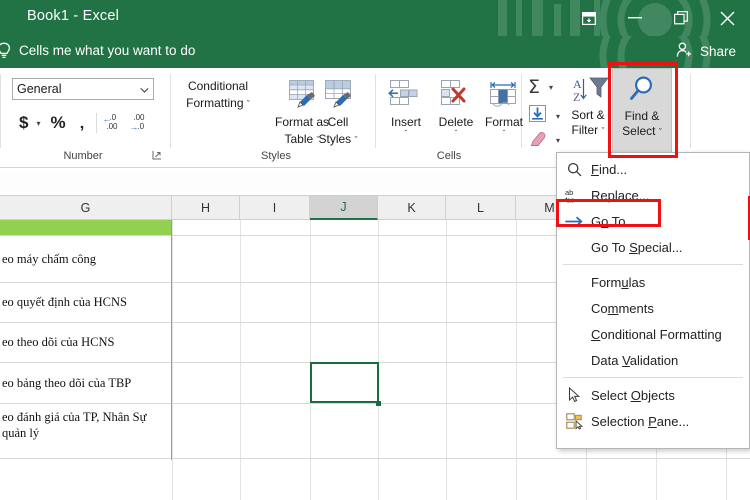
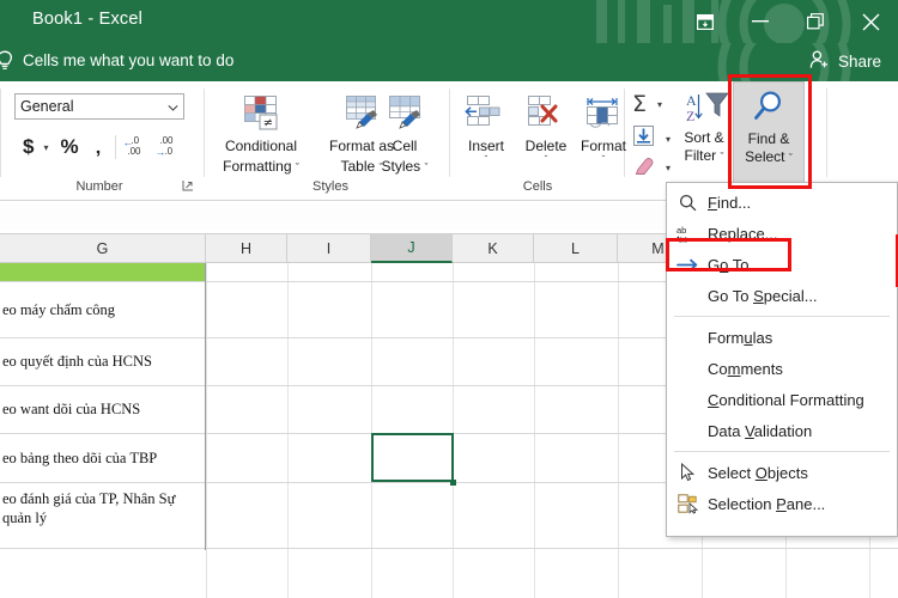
  Book1 - Excel
  Cells me what you want to do
  Share
  General
  $
  ▾
  %
  ‚
  ←
  .0
  .00
  .00
  →
  .0
  Number
+ ≠
  Conditional
  Formatting ˇ
  Format as
  Table ˇ
  Cell
  Styles ˇ
  Styles
  Insert
  ˇ
  Delete
  ˇ
  Format
  ˇ
  Cells
  Σ
  ▾
  ▾
  ▾
  A
  Z
  Sort &
  Filter ˇ
  Find &
  Select ˇ
  G
  H
  I
  J
  K
  L
  M
  eo máy chấm công
  eo quyết định của HCNS
- eo theo dõi của HCNS
+ eo want dõi của HCNS
  eo bảng theo dõi của TBP
  eo đánh giá của TP, Nhân Sự
  quản lý
  Find...
  ab
  ac
  Replace...
  Go To...
  Go To Special...
  Formulas
  Comments
  Conditional Formatting
  Data Validation
  Select Objects
  Selection Pane...
